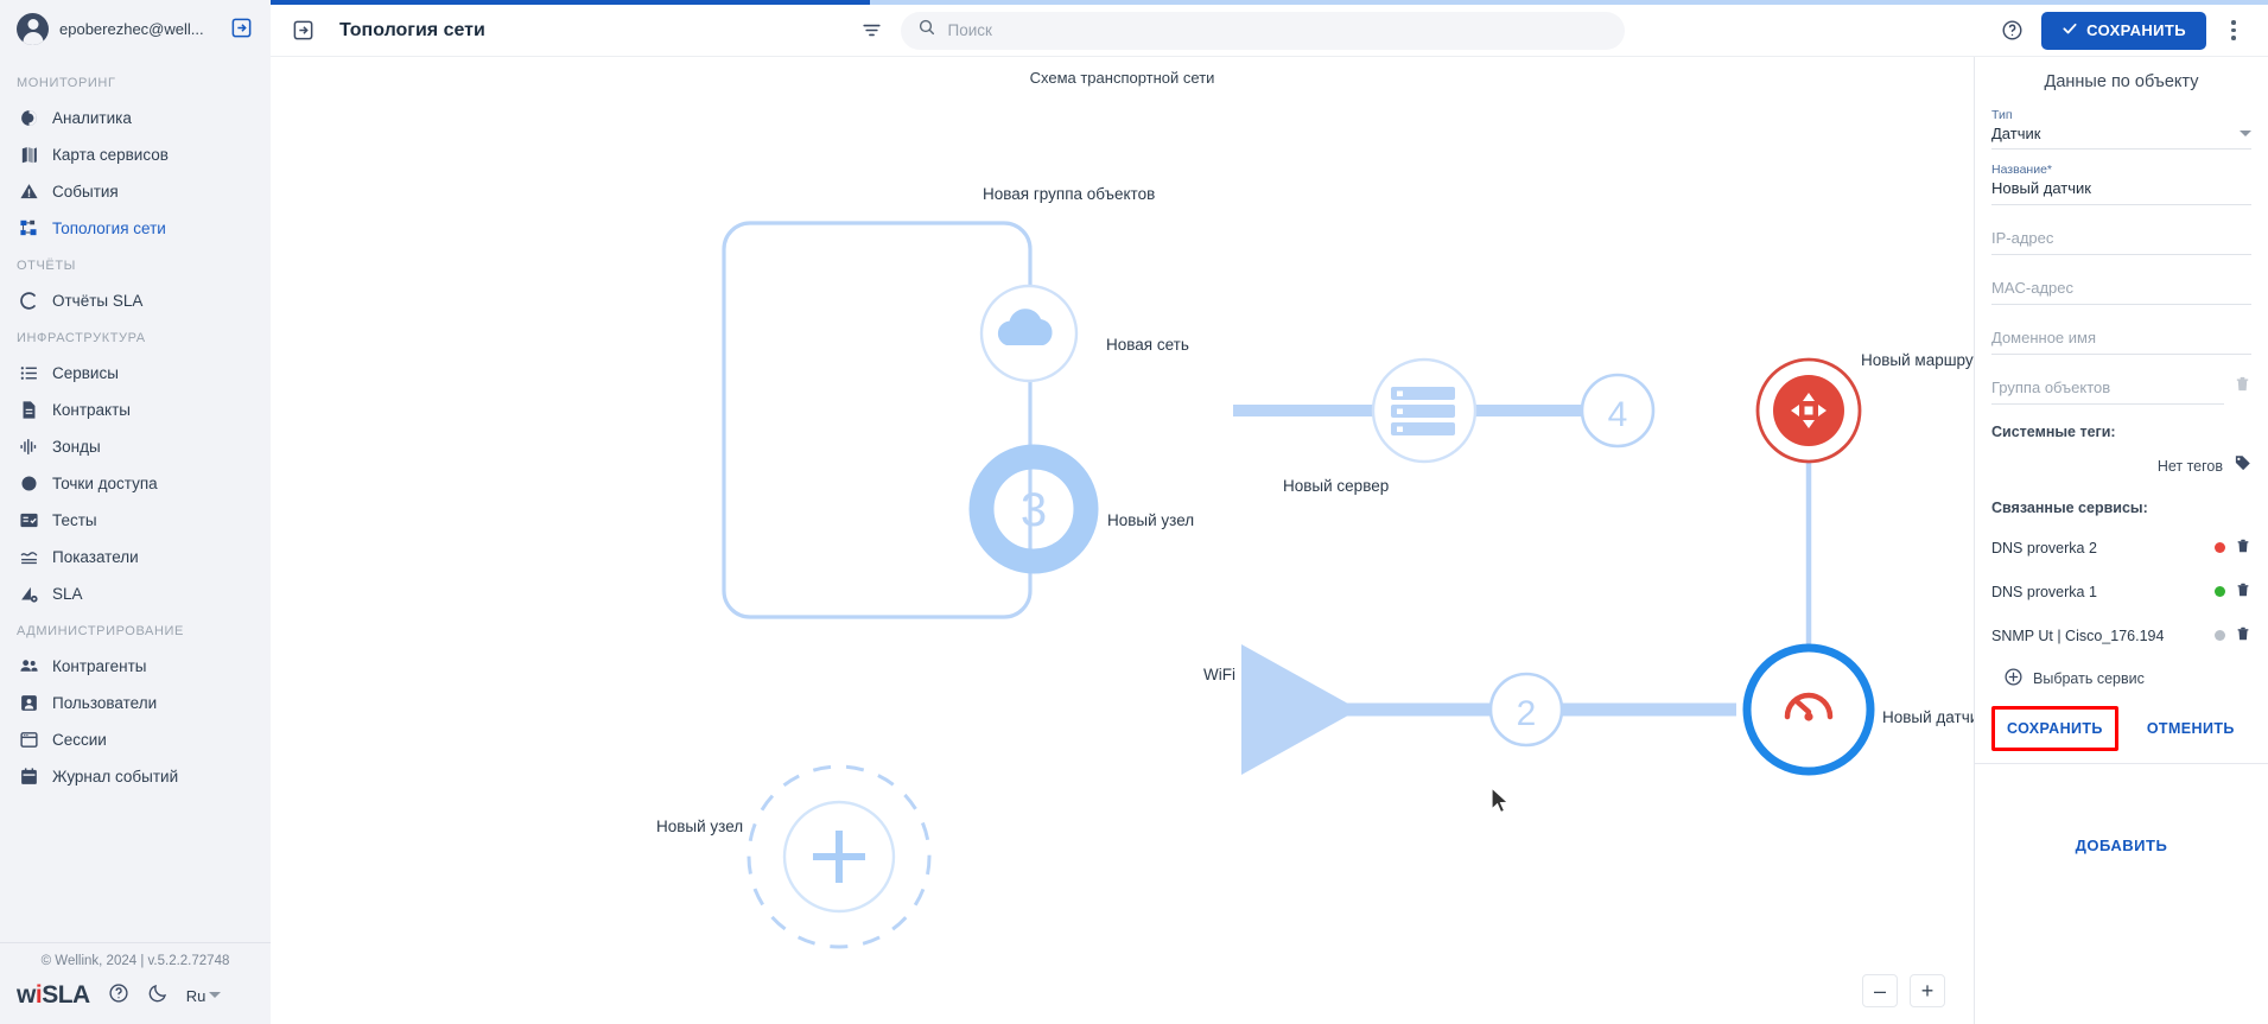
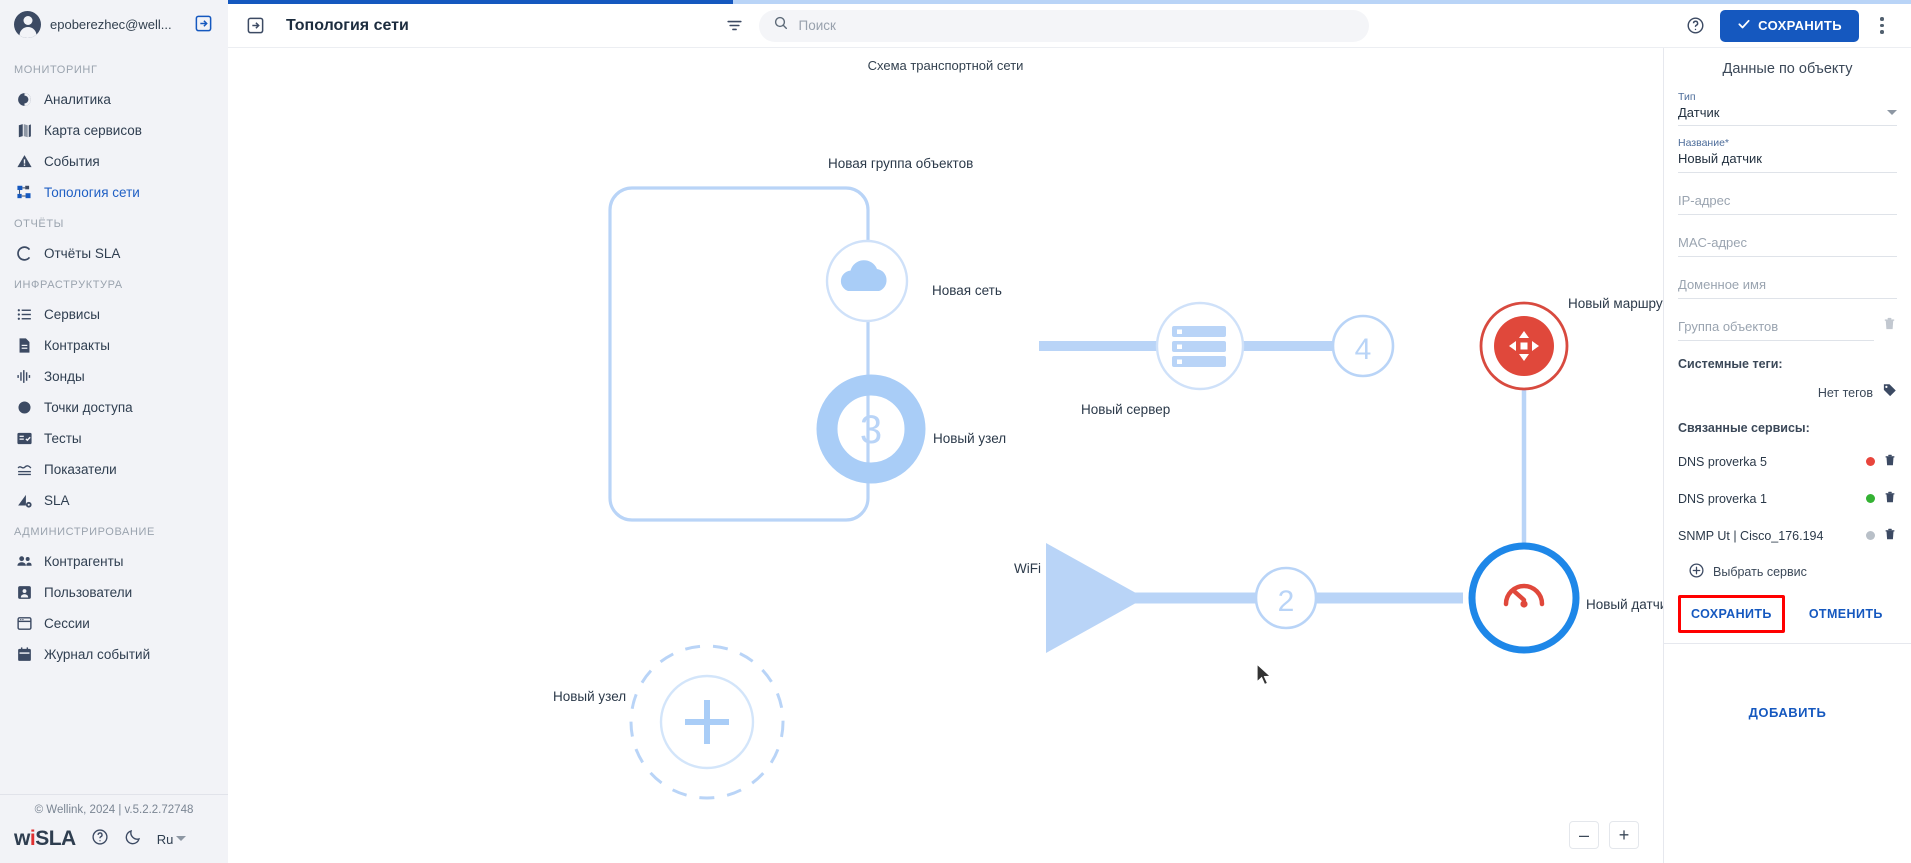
  epoberezhec@well...
  МОНИТОРИНГ
  Аналитика
  Карта сервисов
  События
  Топология сети
  ОТЧЁТЫ
  Отчёты SLA
  ИНФРАСТРУКТУРА
  Сервисы
  Контракты
  Зонды
  Точки доступа
  Тесты
  Показатели
  SLA
  АДМИНИСТРИРОВАНИЕ
  Контрагенты
  Пользователи
  Сессии
  Журнал событий
  © Wellink, 2024 | v.5.2.2.72748
  wiSLA
  Ru
  Топология сети
  Поиск
  СОХРАНИТЬ
  Схема транспортной сети
  4
  2
  3
  Новая группа объектов
  Новая сеть
  Новый узел
  Новый сервер
  Новый датч
  Новый узел
  WiFi
  –
  +
  Данные по объекту
  Тип
  Датчик
  Название*
  Новый датчик
  IP-адрес
  MAC-адрес
  Доменное имя
  Группа объектов
  Системные теги:
  Нет тегов
  Связанные сервисы:
- DNS proverka 2
+ DNS proverka 5
  DNS proverka 1
  SNMP Ut | Cisco_176.194
  Выбрать сервис
  СОХРАНИТЬ
  ОТМЕНИТЬ
  ДОБАВИТЬ
